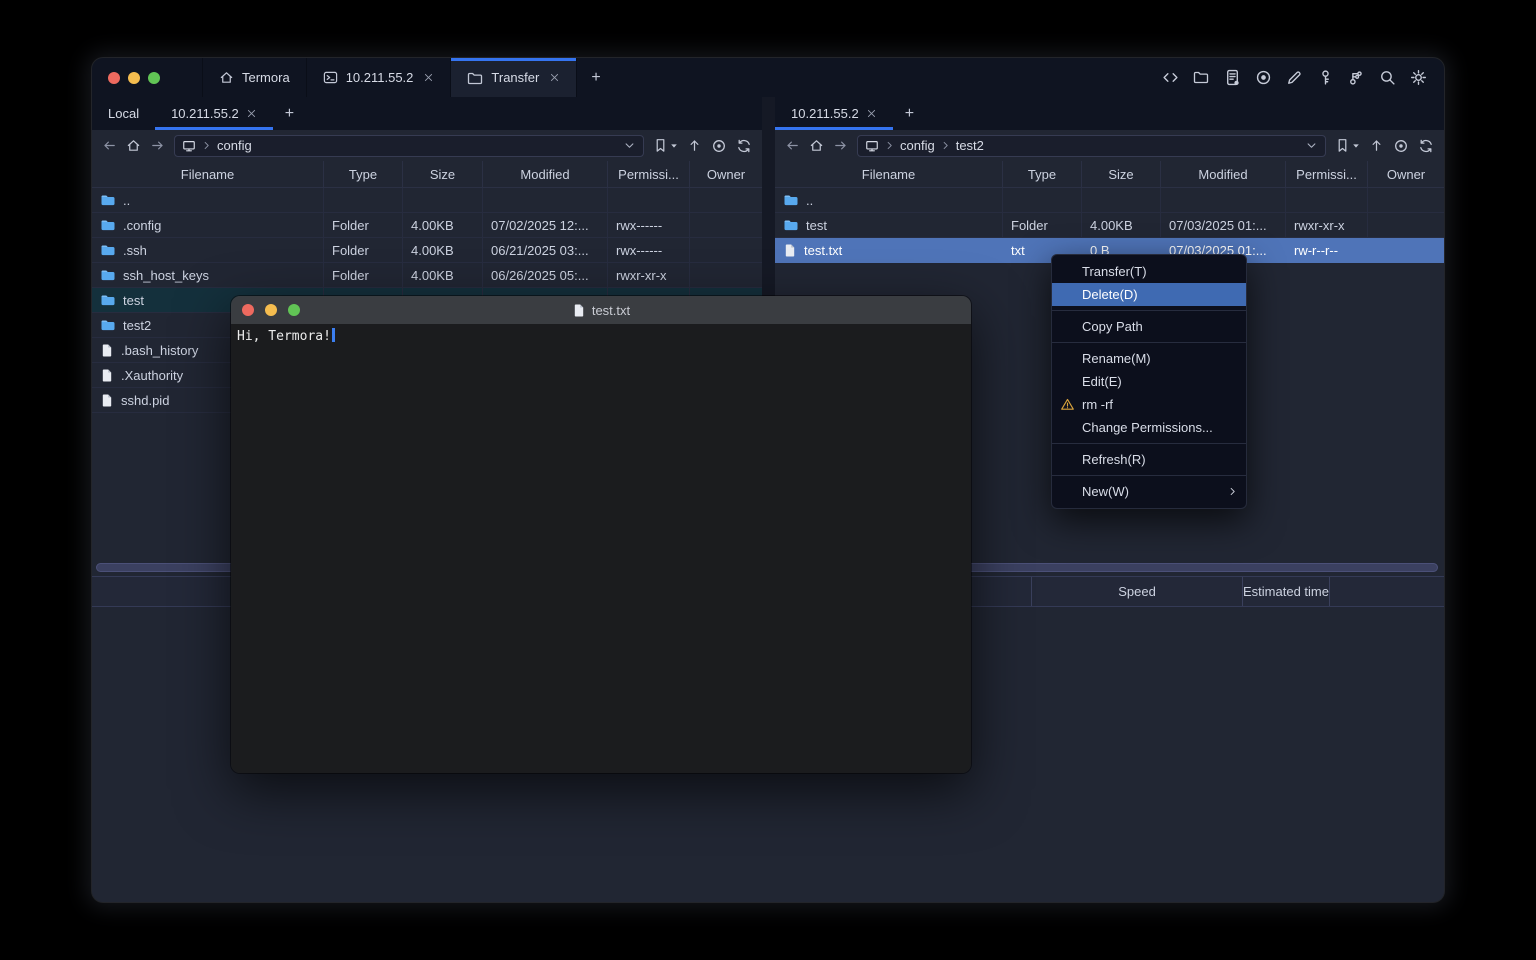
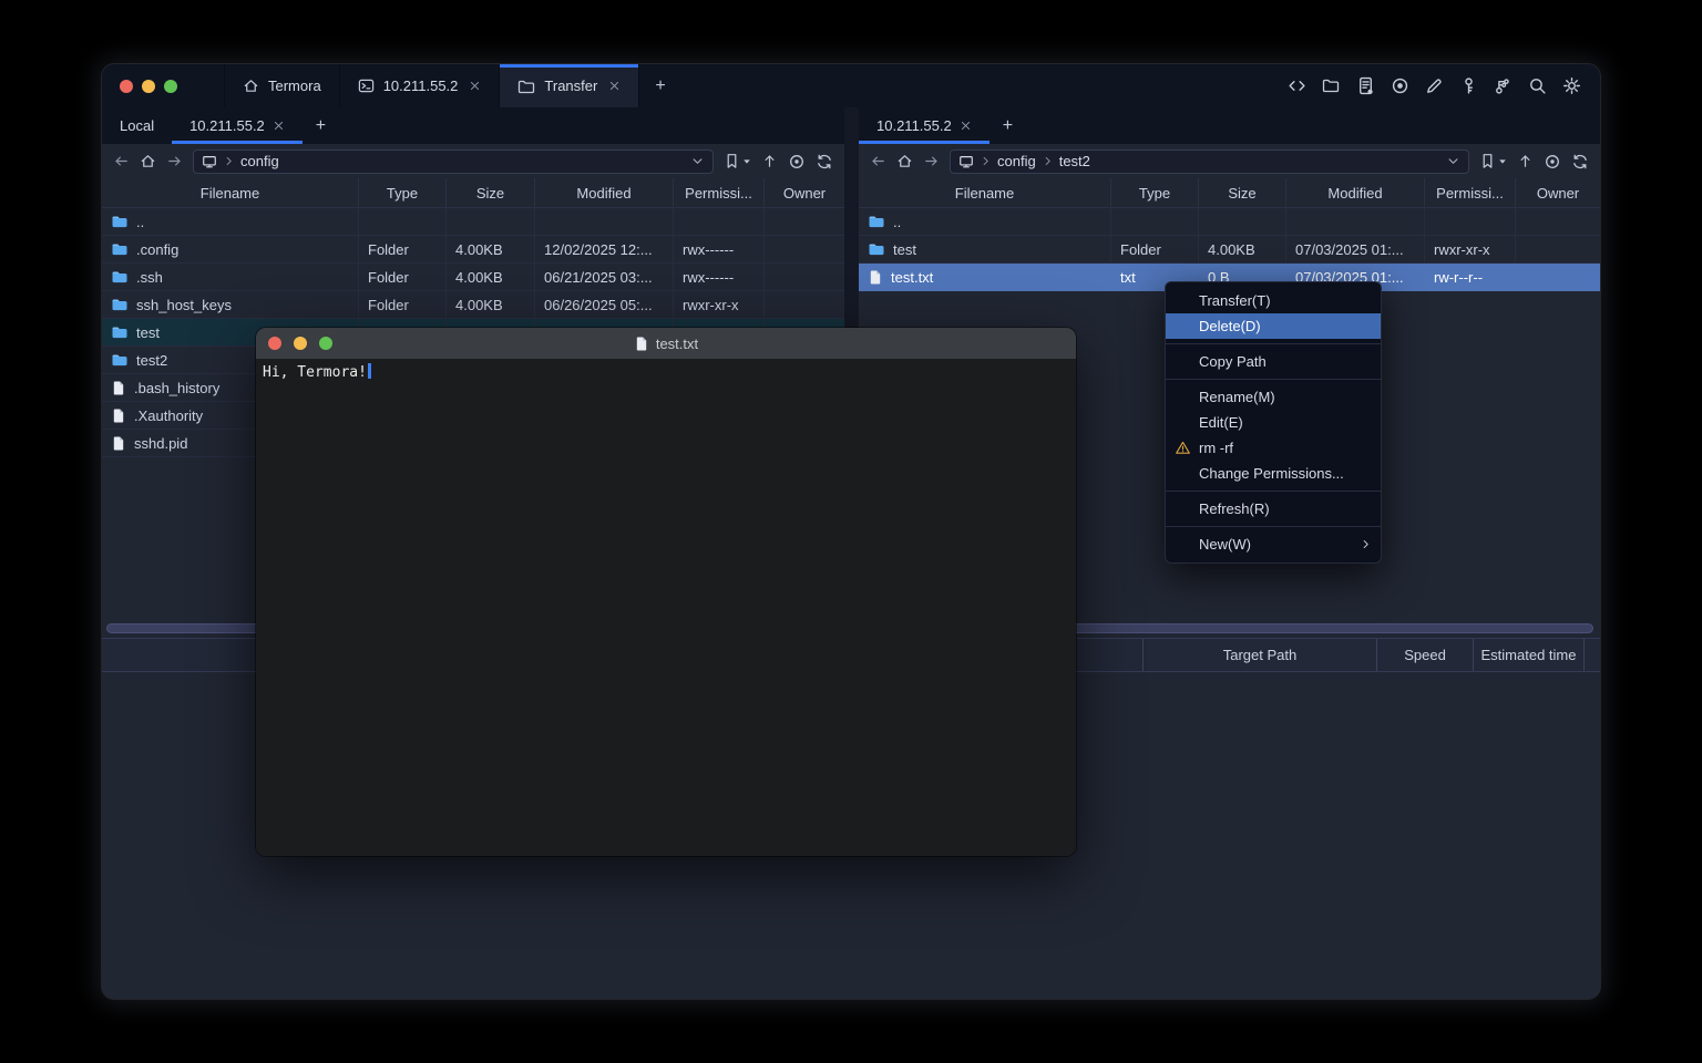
  Termora
  10.211.55.2
  Transfer
  +
  Local
  10.211.55.2
  +
  config
  Filename
  Type
  Size
  Modified
  Permissi...
  Owner
  ..
  .config
  Folder
  4.00KB
- 07/02/2025 12:...
+ 12/02/2025 12:...
  rwx------
  .ssh
  Folder
  4.00KB
  06/21/2025 03:...
  rwx------
  ssh_host_keys
  Folder
  4.00KB
  06/26/2025 05:...
  rwxr-xr-x
  test
  test2
  .bash_history
  .Xauthority
  sshd.pid
  10.211.55.2
  +
  config
  test2
  Filename
  Type
  Size
  Modified
  Permissi...
  Owner
  ..
  test
  Folder
  4.00KB
  07/03/2025 01:...
  rwxr-xr-x
  test.txt
  txt
  0 B
  07/03/2025 01:...
  rw-r--r--
+ Target Path
  Speed
  Estimated time
  test.txt
  Hi, Termora!
  Transfer(T)
  Delete(D)
  Copy Path
  Rename(M)
  Edit(E)
  rm -rf
  Change Permissions...
  Refresh(R)
  New(W)
